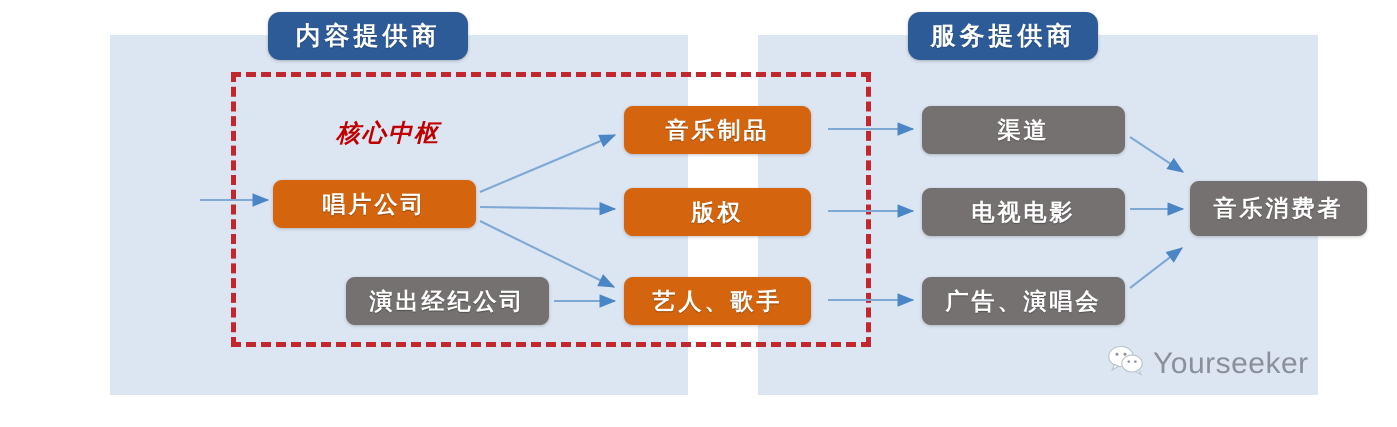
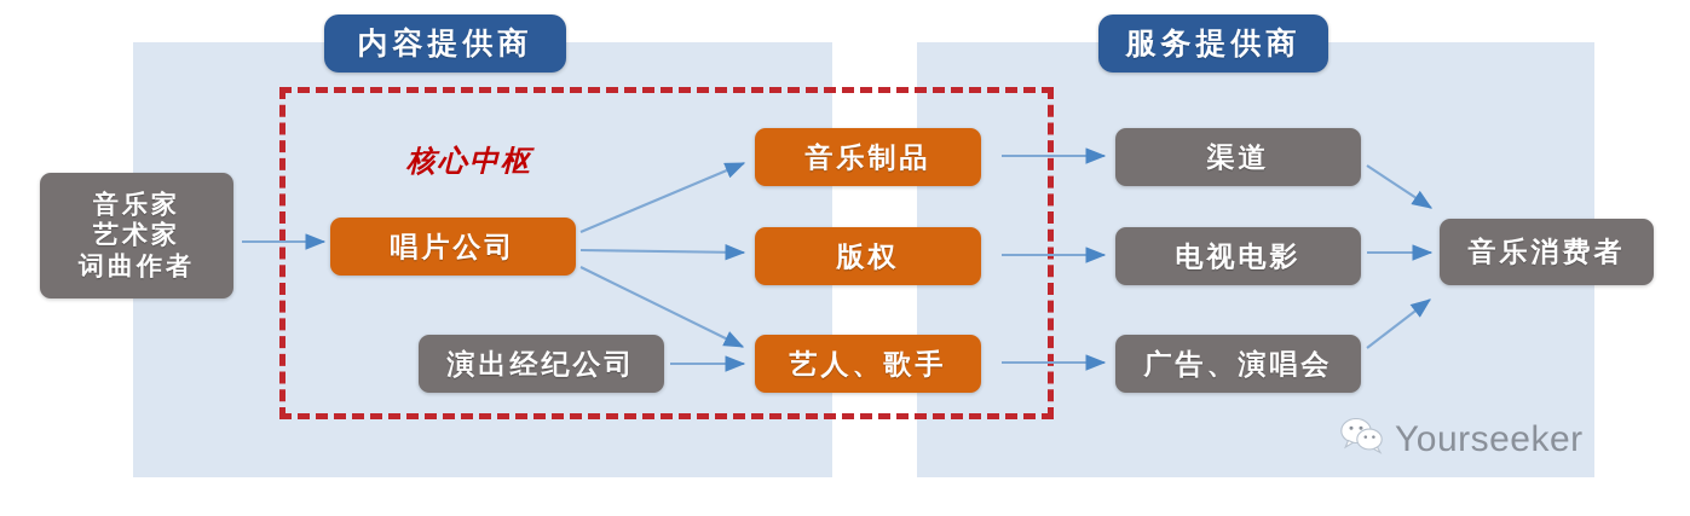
  内容提供商
  服务提供商
  核心中枢
+ 音乐家
+ 艺术家
+ 词曲作者
  唱片公司
  演出经纪公司
  音乐制品
  版权
  艺人、歌手
  渠道
  电视电影
  广告、演唱会
  音乐消费者
  Yourseeker
